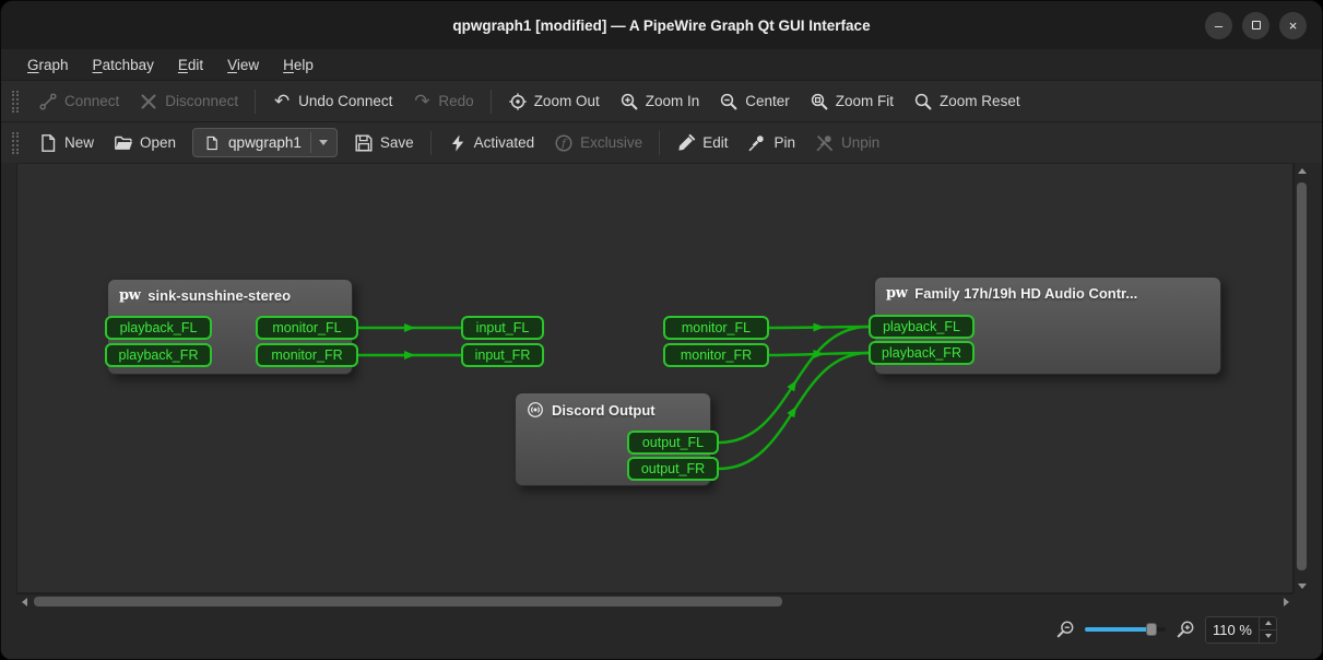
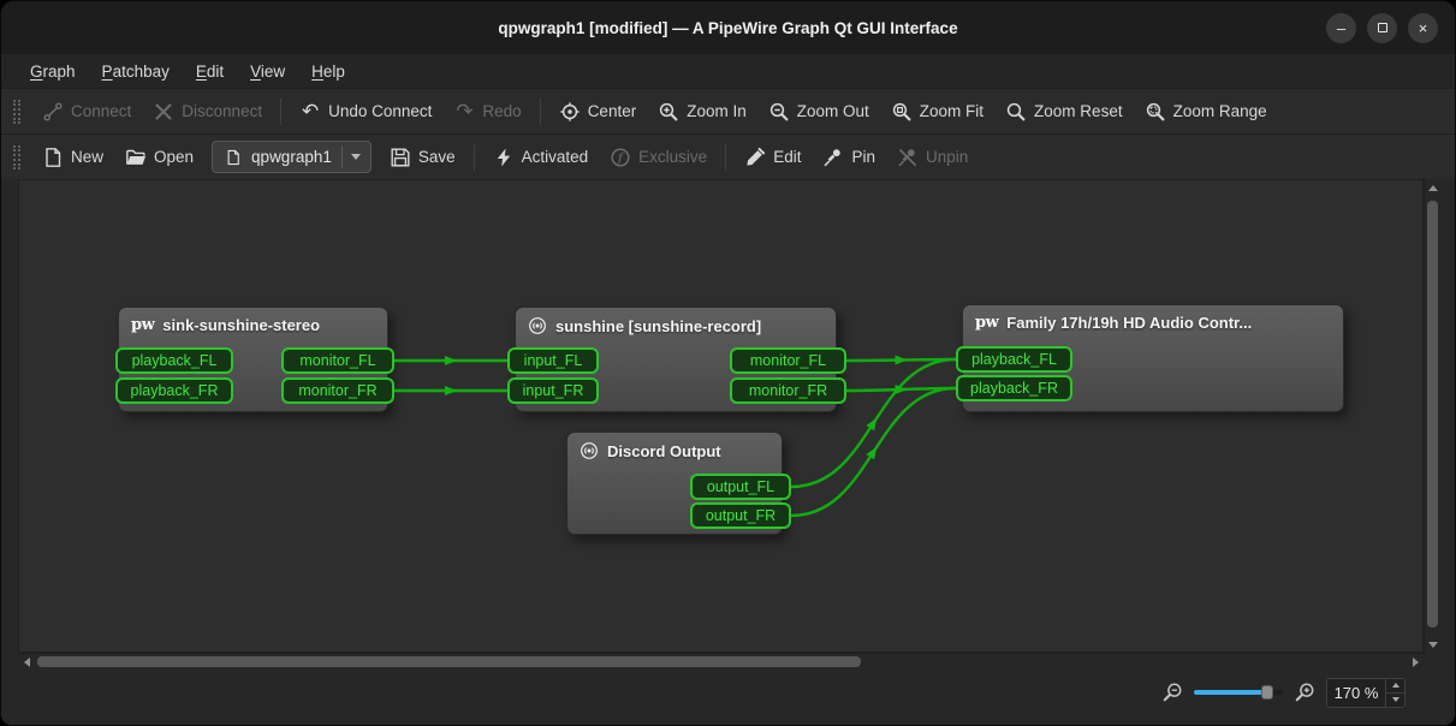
  qpwgraph1 [modified] — A PipeWire Graph Qt GUI Interface
  –
  ×
  Graph
  Patchbay
  Edit
  View
  Help
  Connect
  Disconnect
  ↶
  Undo Connect
  ↷
  Redo
- Zoom Out
+ Center
  Zoom In
- Center
+ Zoom Out
  Zoom Fit
  Zoom Reset
+ Zoom Range
  New
  Open
  qpwgraph1
  Save
  Activated
  Exclusive
  Edit
  Pin
  Unpin
  pw
  sink-sunshine-stereo
+ sunshine [sunshine-record]
  pw
  Family 17h/19h HD Audio Contr...
  Discord Output
  playback_FL
  playback_FR
  monitor_FL
  monitor_FR
  input_FL
  input_FR
  monitor_FL
  monitor_FR
  playback_FL
  playback_FR
  output_FL
  output_FR
- 110 %
+ 170 %
